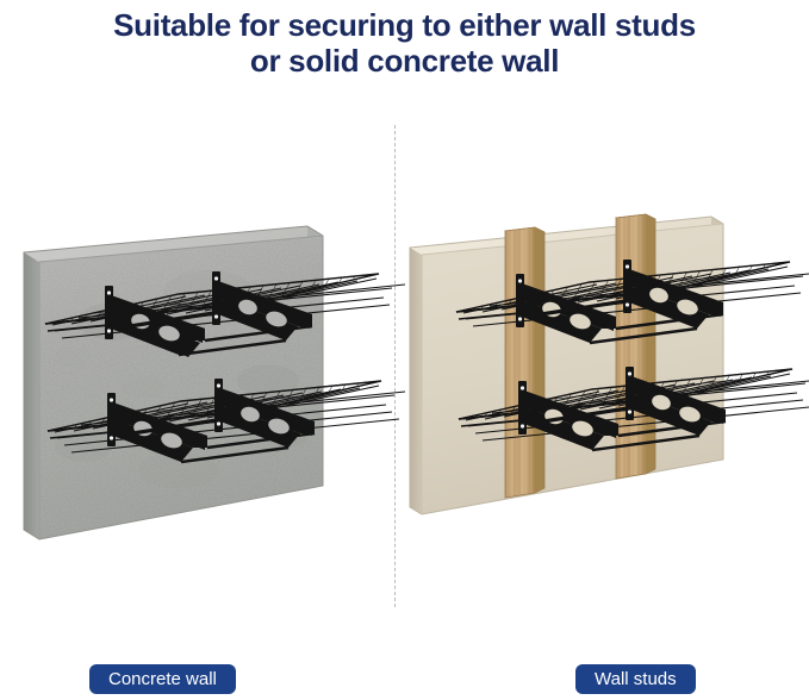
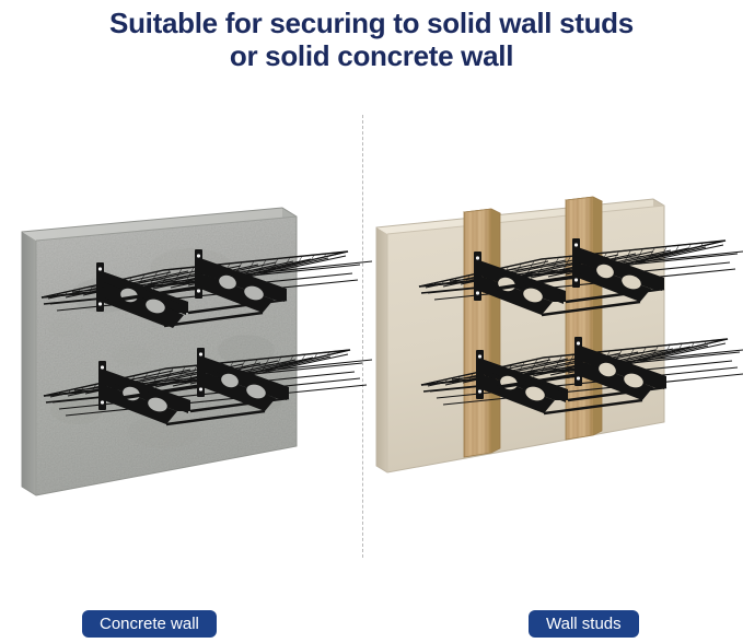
- Suitable for securing to either wall studs
+ Suitable for securing to solid wall studs
  or solid concrete wall
  Concrete wall
  Wall studs
